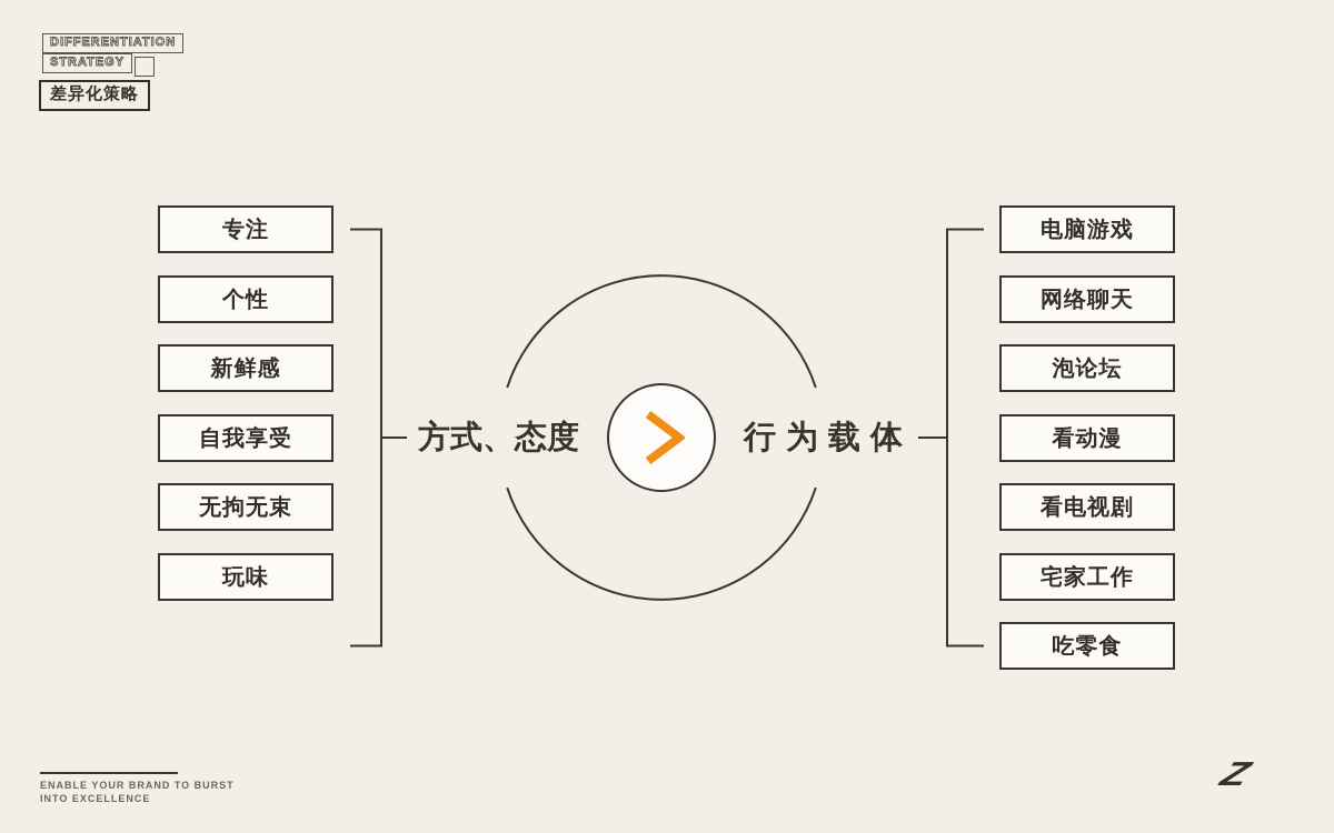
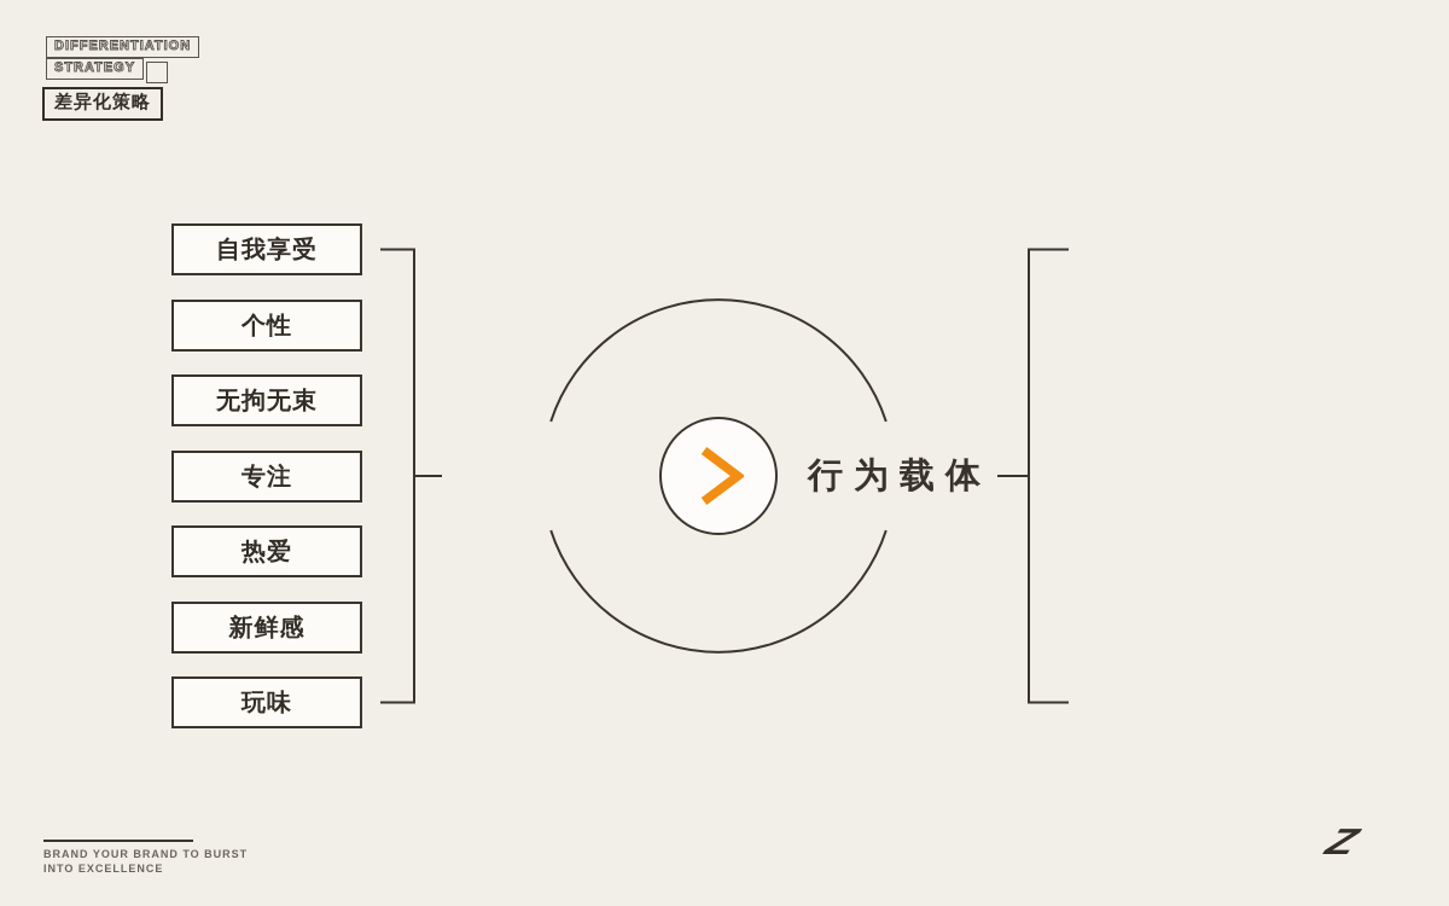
  DIFFERENTIATION
  STRATEGY
  差异化策略
- 专注
+ 自我享受
  个性
- 新鲜感
+ 无拘无束
- 自我享受
+ 专注
+ 热爱
- 无拘无束
+ 新鲜感
  玩味
- 电脑游戏
- 网络聊天
- 泡论坛
- 看动漫
- 看电视剧
- 宅家工作
- 吃零食
- 方式、态度
  行为载体
- ENABLE YOUR BRAND TO BURST
+ BRAND YOUR BRAND TO BURST
  INTO EXCELLENCE
